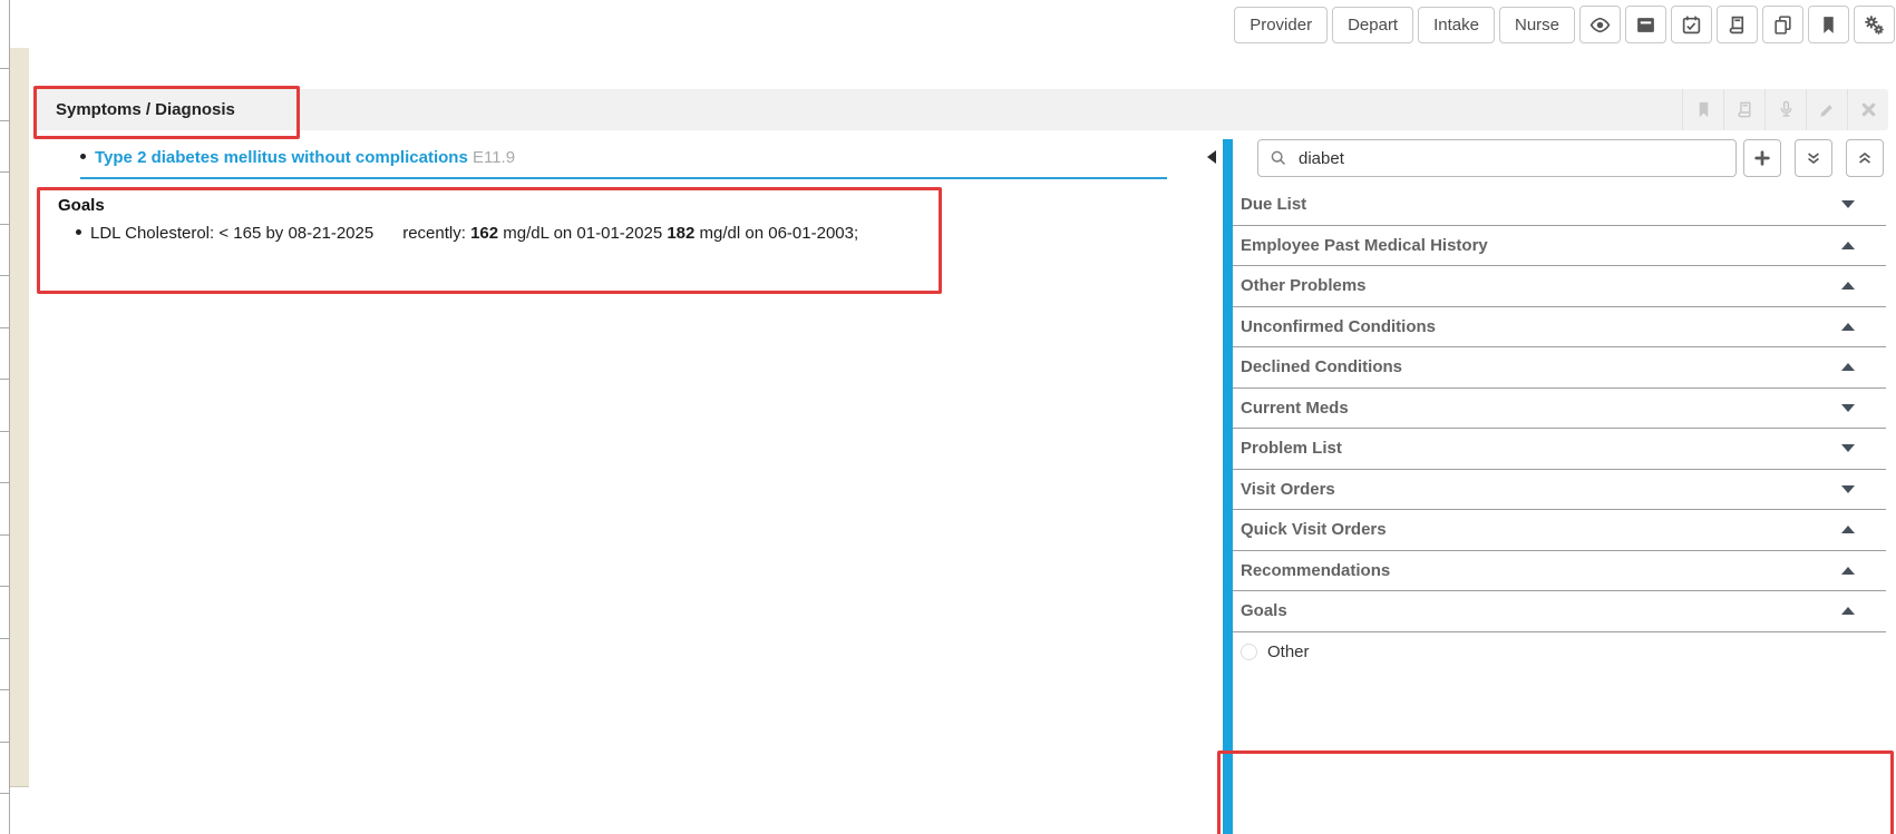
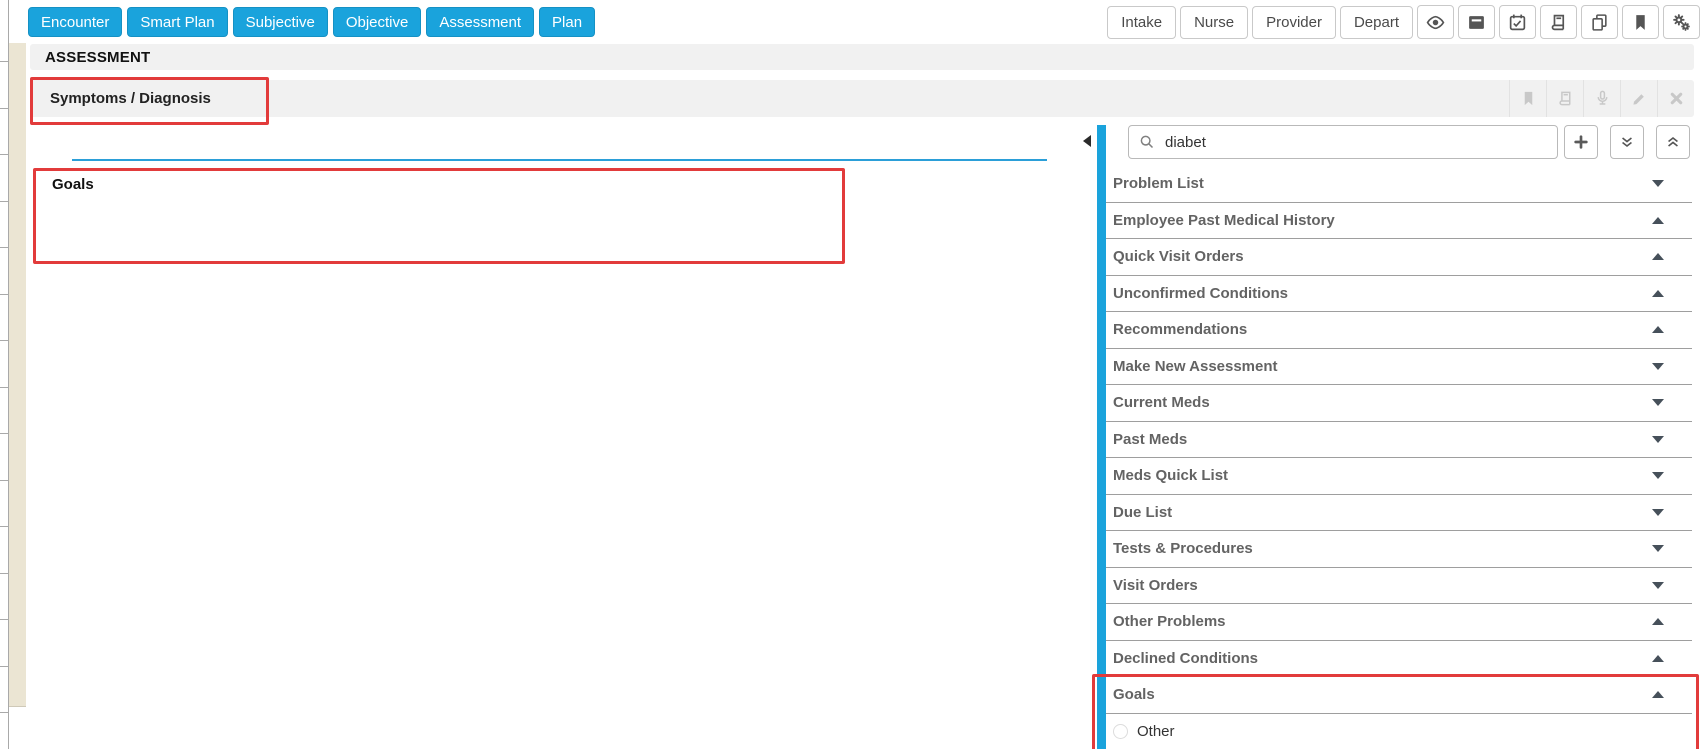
+ Encounter
+ Smart Plan
+ Subjective
+ Objective
+ Assessment
+ Plan
- Provider
+ Intake
- Depart
+ Nurse
- Intake
+ Provider
- Nurse
+ Depart
+ ASSESSMENT
  Symptoms / Diagnosis
- Type 2 diabetes mellitus without complications E11.9
  Goals
- LDL Cholesterol: < 165 by 08-21-2025 recently: 162 mg/dL on 01-01-2025 182 mg/dl on 06-01-2003;
  diabet
- Due List
+ Problem List
  Employee Past Medical History
- Other Problems
+ Quick Visit Orders
  Unconfirmed Conditions
- Declined Conditions
+ Recommendations
+ Make New Assessment
  Current Meds
+ Past Meds
+ Meds Quick List
- Problem List
+ Due List
+ Tests & Procedures
  Visit Orders
- Quick Visit Orders
+ Other Problems
- Recommendations
+ Declined Conditions
  Goals
  Other
